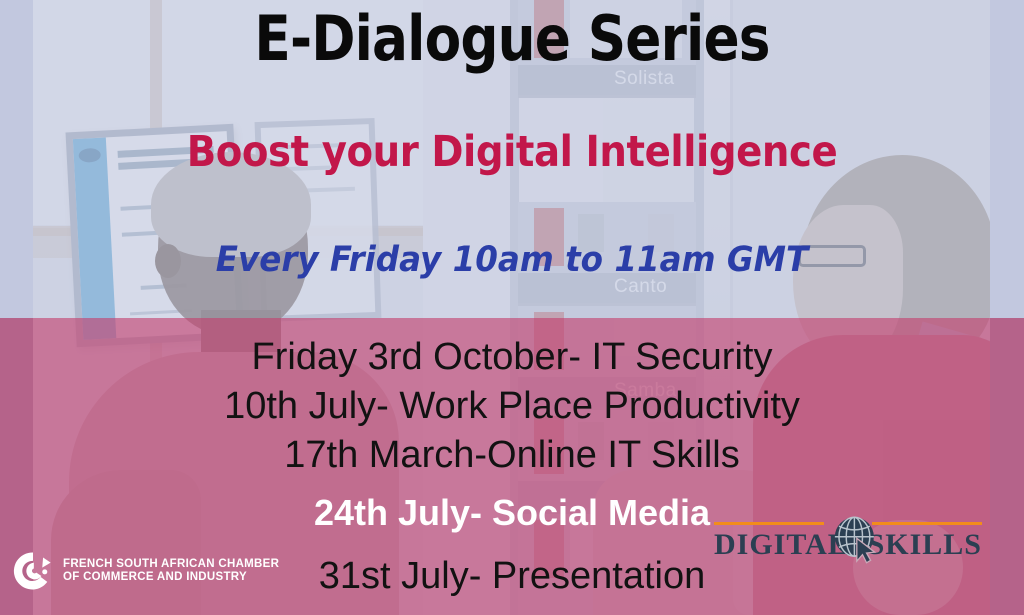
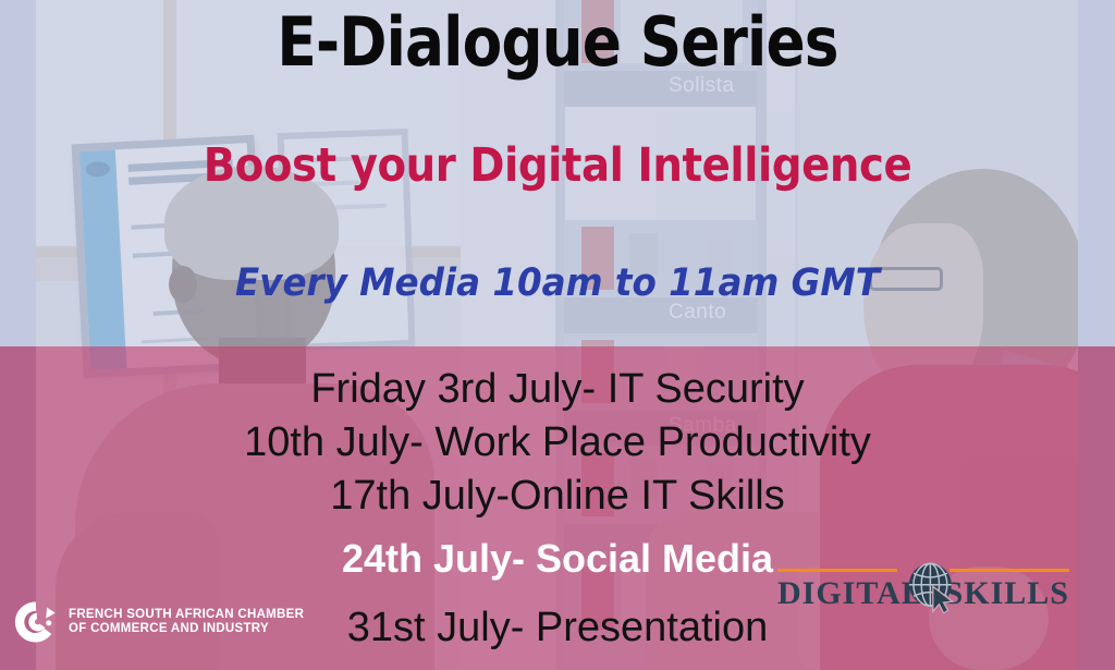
  Solista
  Canto
  Samba
  E-Dialogue Series
  Boost your Digital Intelligence
- Every Friday 10am to 11am GMT
+ Every Media 10am to 11am GMT
- Friday 3rd October- IT Security
+ Friday 3rd July- IT Security
  10th July- Work Place Productivity
- 17th March-Online IT Skills
+ 17th July-Online IT Skills
  24th July- Social Media
  31st July- Presentation
  FRENCH SOUTH AFRICAN CHAMBER
  OF COMMERCE AND INDUSTRY
  DIGITA
  SKILLS
